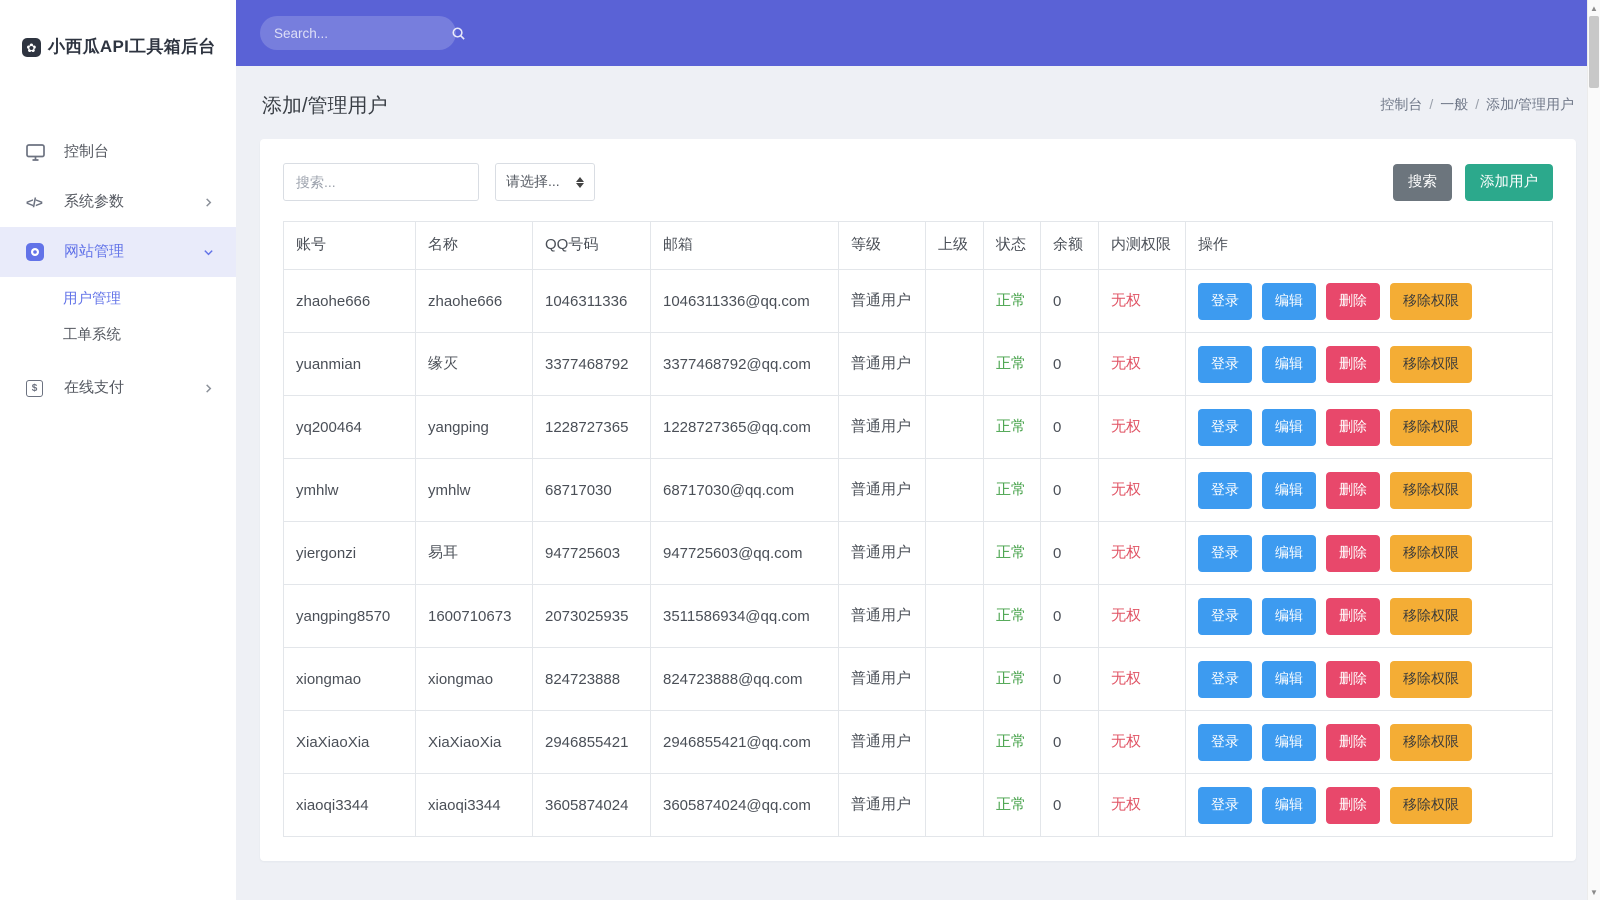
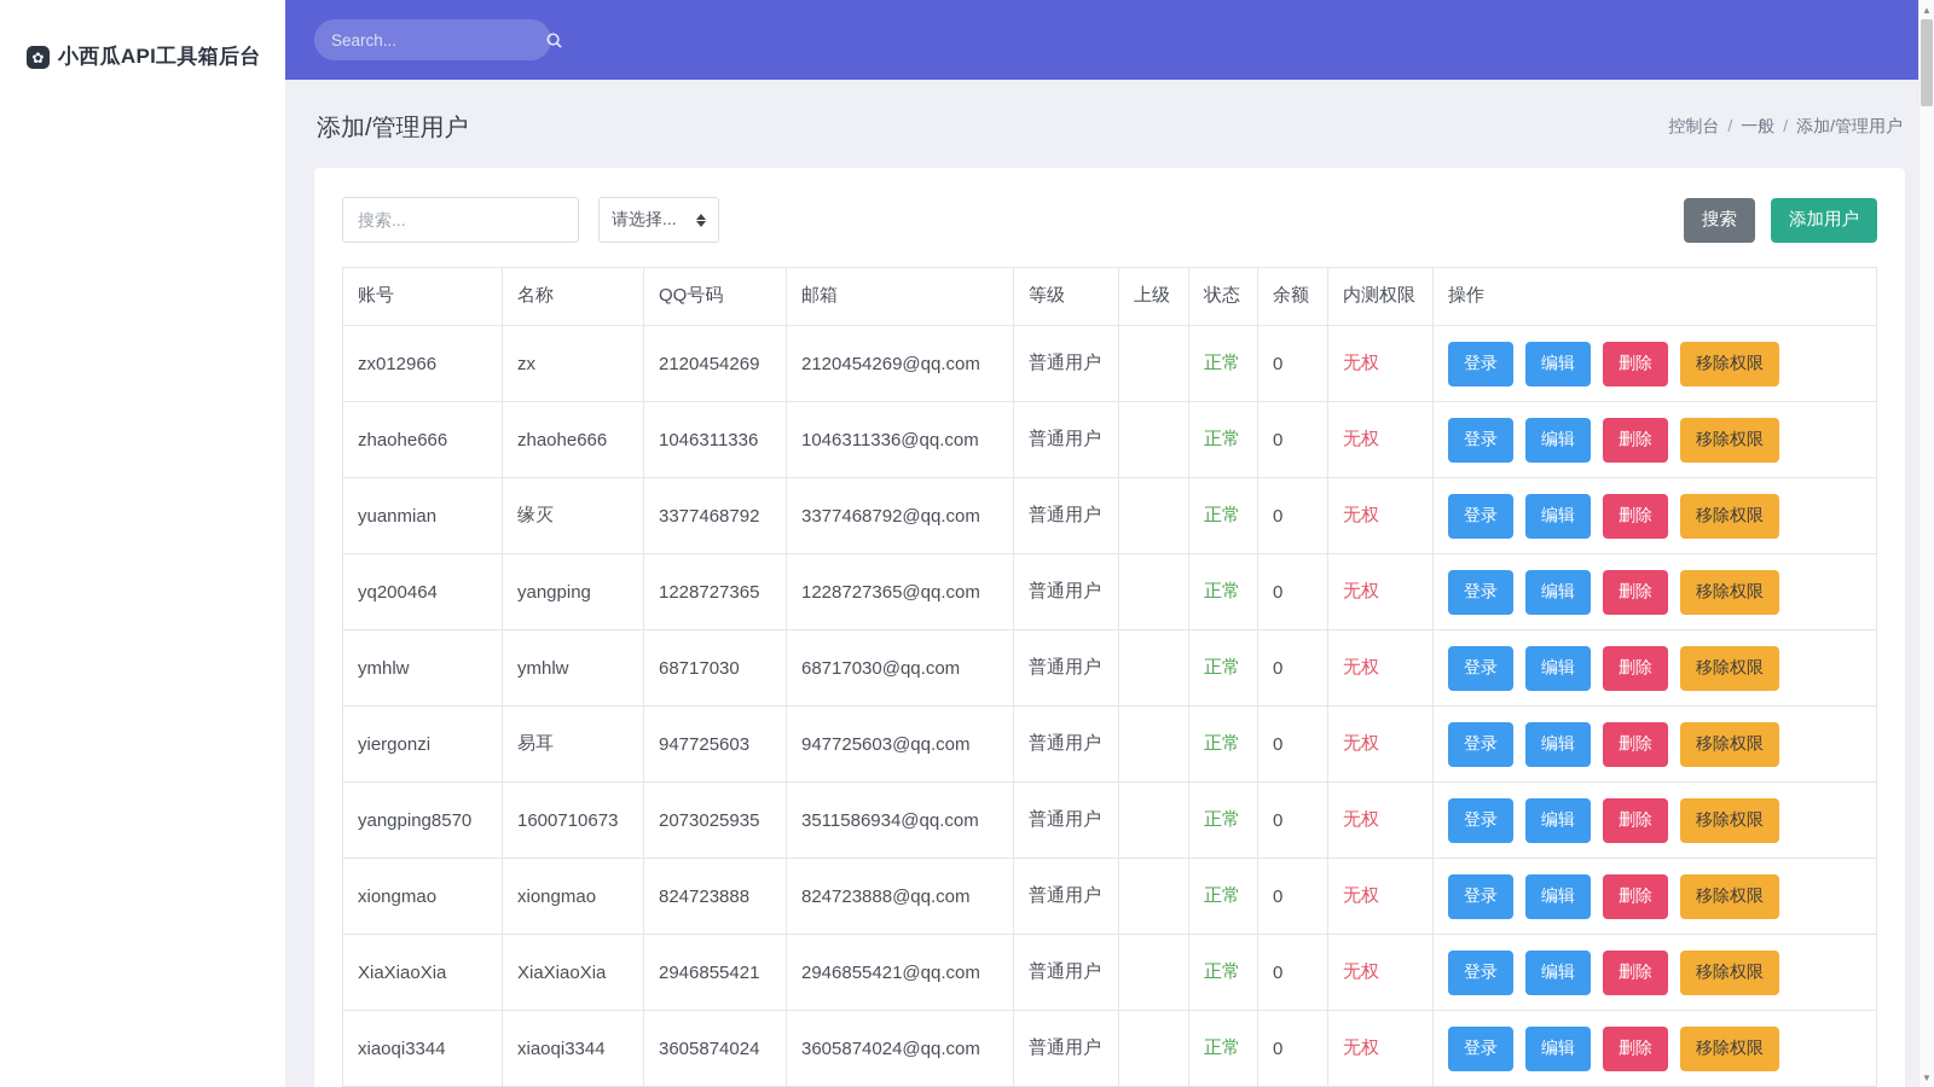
  ✿
  小西瓜API工具箱后台
- 控制台
- </>
- 系统参数
- 网站管理
- 用户管理
- 工单系统
- $
- 在线支付
  Search...
  添加/管理用户
  控制台 / 一般 / 添加/管理用户
  搜索...
  请选择...
  搜索
  添加用户
  账号	名称	QQ号码	邮箱	等级	上级	状态	余额	内测权限	操作
+ zx012966	zx	2120454269	2120454269@qq.com	普通用户		正常	0	无权	登录 编辑 删除 移除权限
  zhaohe666	zhaohe666	1046311336	1046311336@qq.com	普通用户		正常	0	无权	登录 编辑 删除 移除权限
  yuanmian	缘灭	3377468792	3377468792@qq.com	普通用户		正常	0	无权	登录 编辑 删除 移除权限
  yq200464	yangping	1228727365	1228727365@qq.com	普通用户		正常	0	无权	登录 编辑 删除 移除权限
  ymhlw	ymhlw	68717030	68717030@qq.com	普通用户		正常	0	无权	登录 编辑 删除 移除权限
  yiergonzi	易耳	947725603	947725603@qq.com	普通用户		正常	0	无权	登录 编辑 删除 移除权限
  yangping8570	1600710673	2073025935	3511586934@qq.com	普通用户		正常	0	无权	登录 编辑 删除 移除权限
  xiongmao	xiongmao	824723888	824723888@qq.com	普通用户		正常	0	无权	登录 编辑 删除 移除权限
  XiaXiaoXia	XiaXiaoXia	2946855421	2946855421@qq.com	普通用户		正常	0	无权	登录 编辑 删除 移除权限
  xiaoqi3344	xiaoqi3344	3605874024	3605874024@qq.com	普通用户		正常	0	无权	登录 编辑 删除 移除权限
  ▲
  ▼
